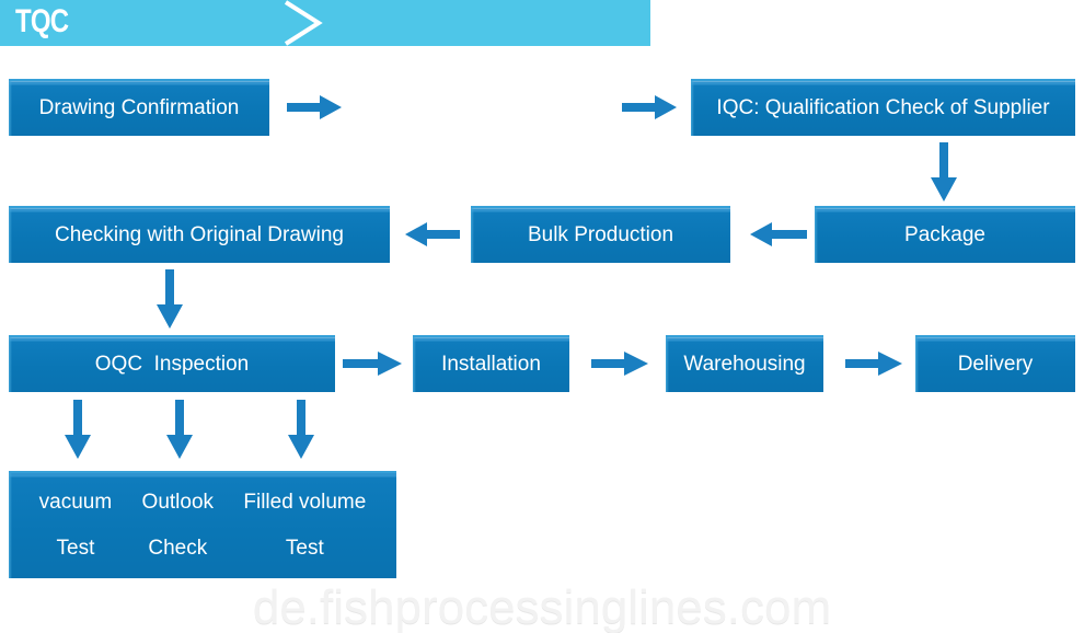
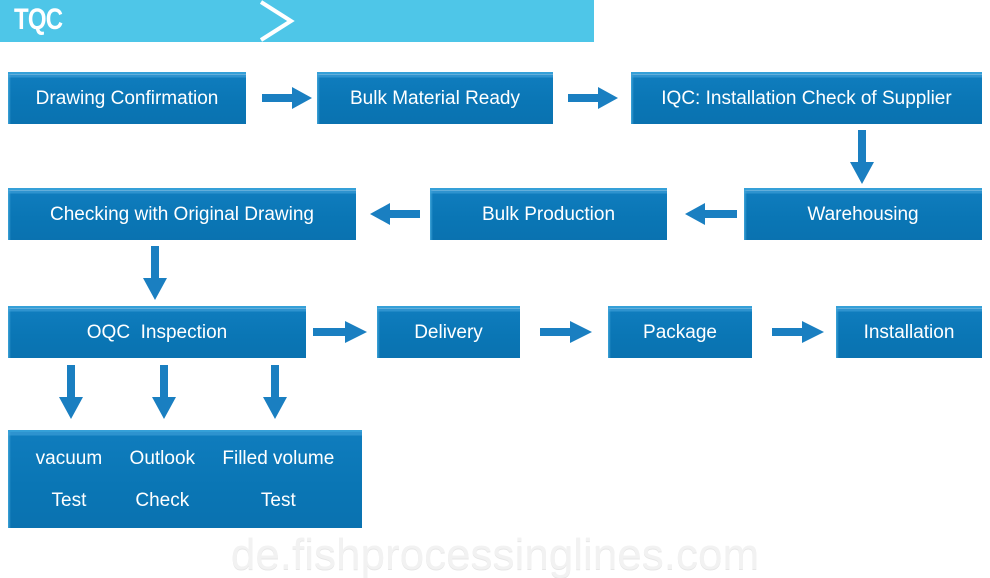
  TQC
  Drawing Confirmation
+ Bulk Material Ready
- IQC: Qualification Check of Supplier
+ IQC: Installation Check of Supplier
  Checking with Original Drawing
  Bulk Production
- Package
+ Warehousing
  OQC Inspection
- Installation
+ Delivery
- Warehousing
+ Package
- Delivery
+ Installation
  vacuum
  Test
  Outlook
  Check
  Filled volume
  Test
  de.fishprocessinglines.com
